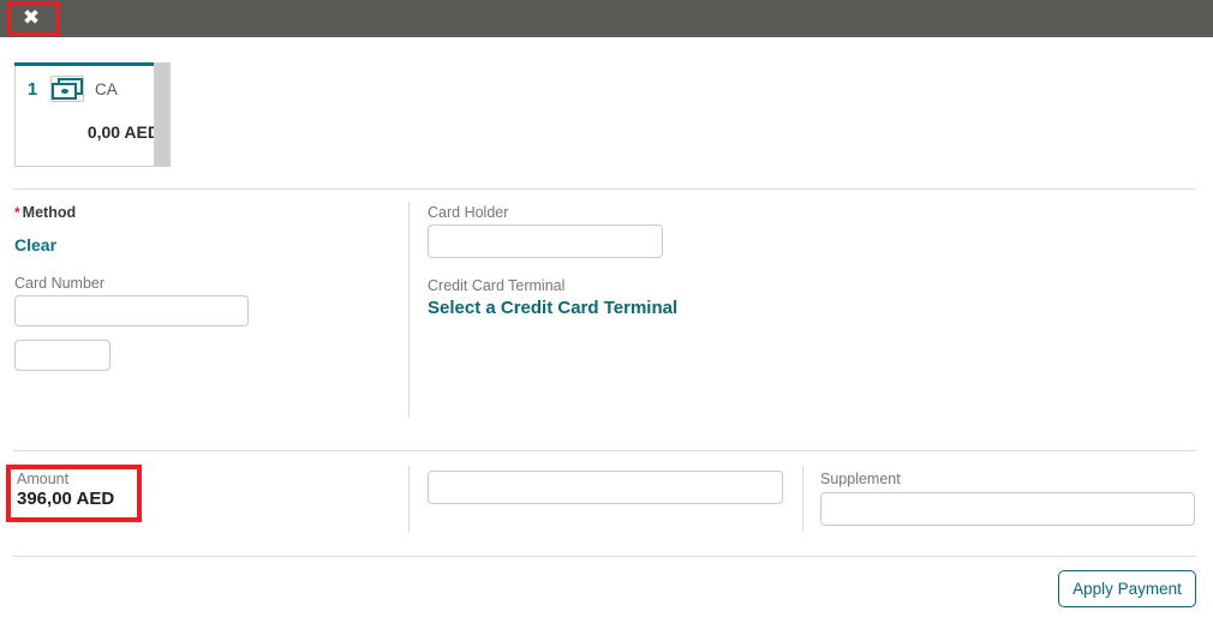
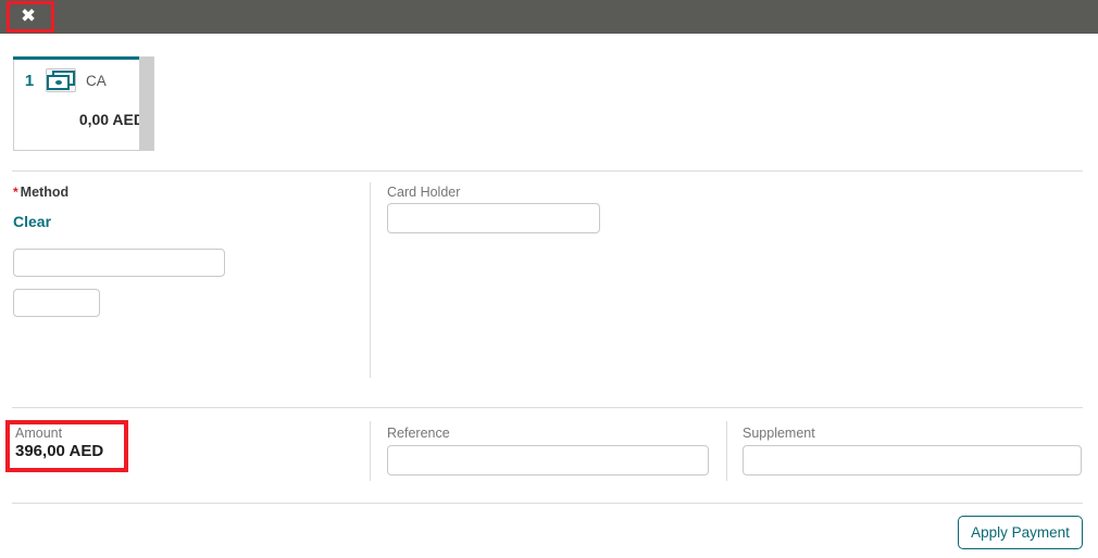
  ✖
  1
  CA
  0,00 AE
  * Method
  Clear
- Card Number
  Card Holder
- Credit Card Terminal
- Select a Credit Card Terminal
  Amount
  396,00 AED
+ Reference
  Supplement
  Apply Payment
